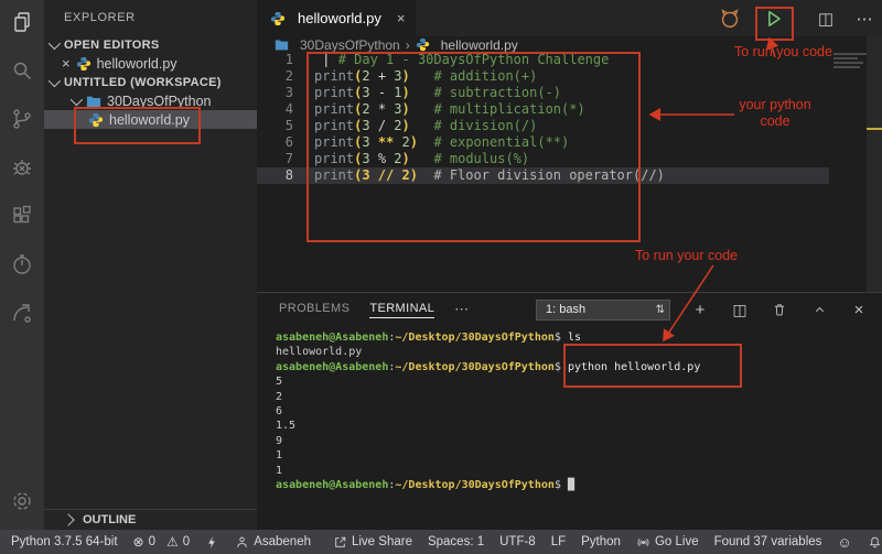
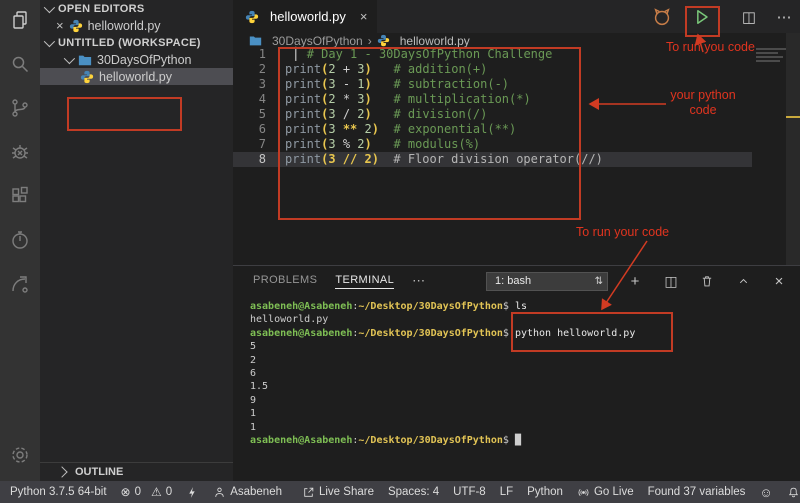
- EXPLORER
  OPEN EDITORS
  ×
  helloworld.py
  UNTITLED (WORKSPACE)
  30DaysOfPython
  helloworld.py
  OUTLINE
  helloworld.py
  ×
  ◫
  ⋯
  30DaysOfPython
  ›
  helloworld.py
  1
  │ # Day 1 - 30DaysOfPython Challenge
  2
  print(2 + 3) # addition(+)
  3
  print(3 - 1) # subtraction(-)
  4
  print(2 * 3) # multiplication(*)
  5
  print(3 / 2) # division(/)
  6
  print(3 ** 2) # exponential(**)
  7
  print(3 % 2) # modulus(%)
  8
  print(3 // 2) # Floor division operator(//)
  PROBLEMS
  TERMINAL
  ⋯
  1: bash
  ⇅
  +
  ◫
  ×
  asabeneh@Asabeneh:~/Desktop/30DaysOfPython$ ls
  helloworld.py
  asabeneh@Asabeneh:~/Desktop/30DaysOfPython$ python helloworld.py
  5
  2
  6
  1.5
  9
  1
  1
  asabeneh@Asabeneh:~/Desktop/30DaysOfPython$ █
  Python 3.7.5 64-bit
  ⊗
  0
  ⚠
  0
  Asabeneh
  Live Share
- Spaces: 1
+ Spaces: 4
  UTF-8
  LF
  Python
  Go Live
  Found 37 variables
  ☺
  To run you code
  your python
  code
  To run your code
